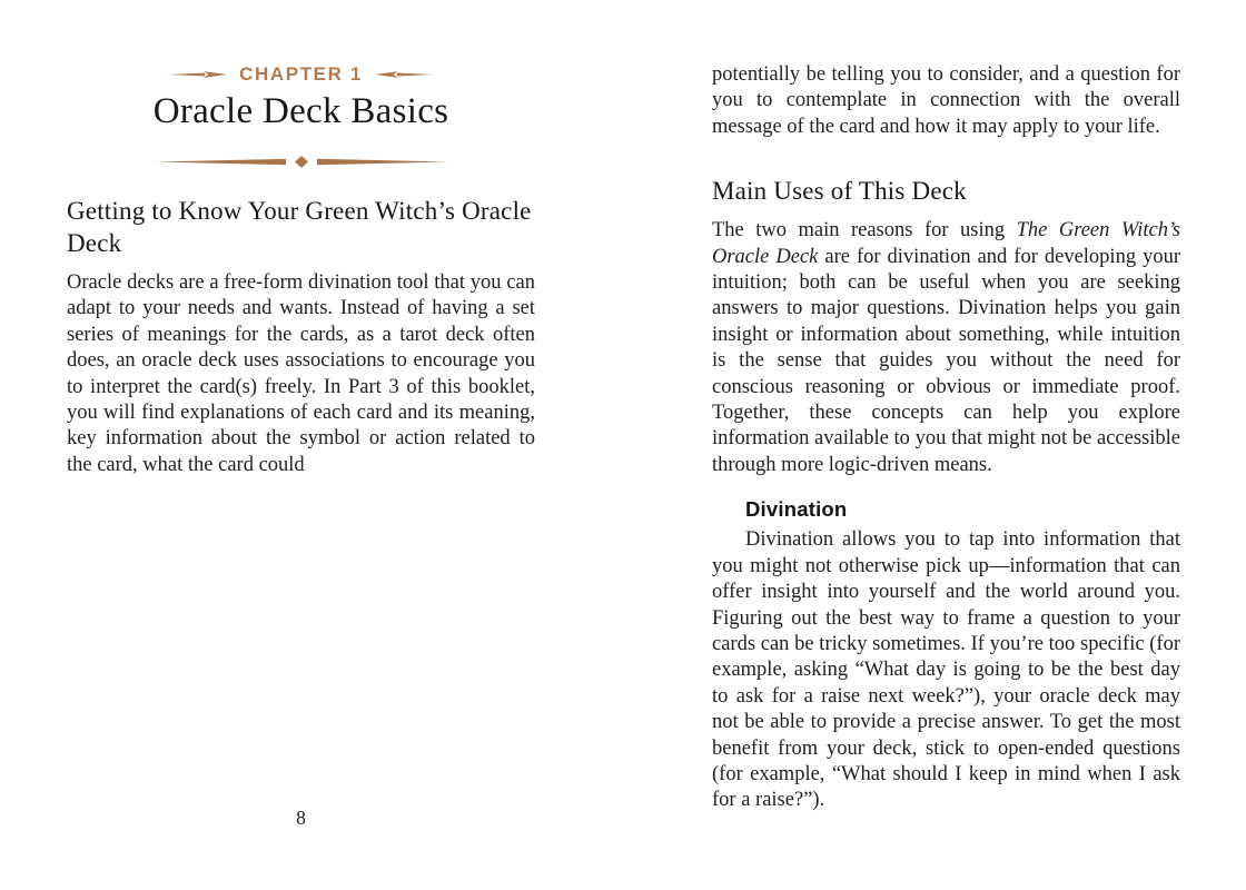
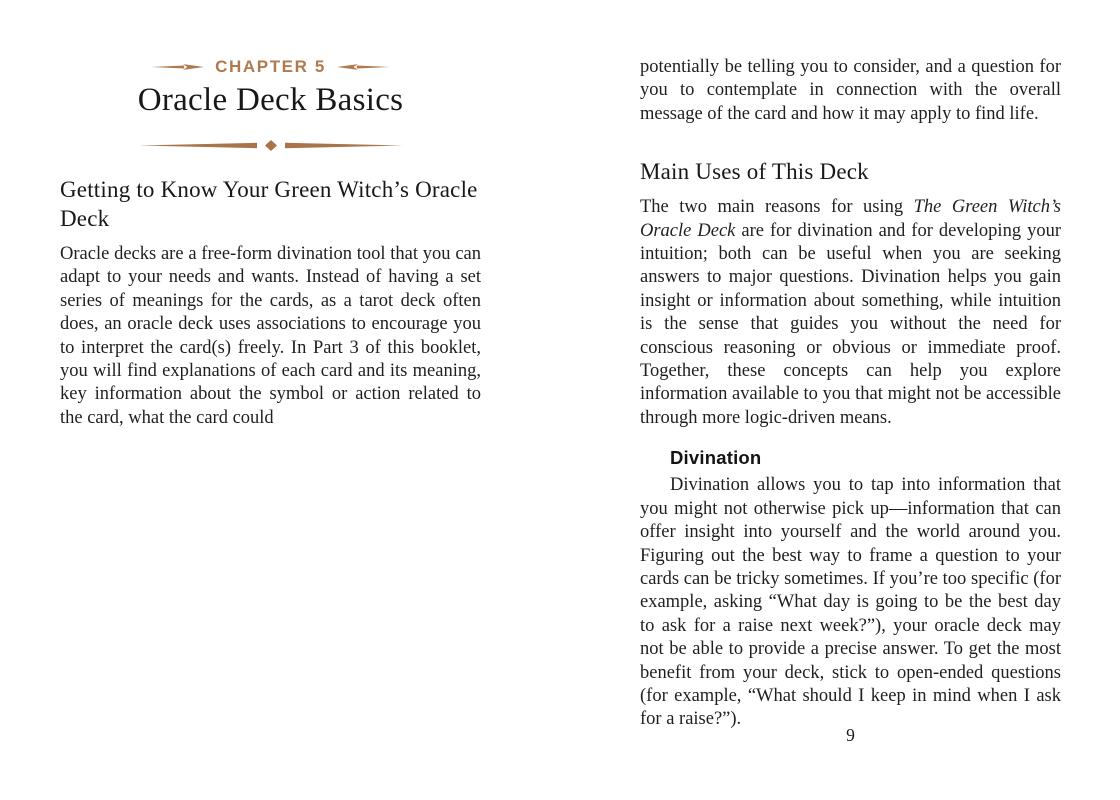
- CHAPTER 1
+ CHAPTER 5
  Oracle Deck Basics
  Getting to Know Your Green Witch’s Oracle Deck
  Oracle decks are a free-form divination tool that you can adapt to your needs and wants. Instead of having a set series of meanings for the cards, as a tarot deck often does, an oracle deck uses associations to encourage you to interpret the card(s) freely. In Part 3 of this booklet, you will find explanations of each card and its meaning, key information about the symbol or action related to the card, what the card could
- 8
- potentially be telling you to consider, and a question for you to contemplate in connection with the overall message of the card and how it may apply to your life.
+ potentially be telling you to consider, and a question for you to contemplate in connection with the overall message of the card and how it may apply to find life.
  Main Uses of This Deck
  The two main reasons for using The Green Witch’s Oracle Deck are for divination and for developing your intuition; both can be useful when you are seeking answers to major questions. Divination helps you gain insight or information about something, while intuition is the sense that guides you without the need for conscious reasoning or obvious or immediate proof. Together, these concepts can help you explore information available to you that might not be accessible through more logic-driven means.
  Divination
  Divination allows you to tap into information that you might not otherwise pick up—information that can offer insight into yourself and the world around you. Figuring out the best way to frame a question to your cards can be tricky sometimes. If you’re too specific (for example, asking “What day is going to be the best day to ask for a raise next week?”), your oracle deck may not be able to provide a precise answer. To get the most benefit from your deck, stick to open-ended questions (for example, “What should I keep in mind when I ask for a raise?”).
+ 9
